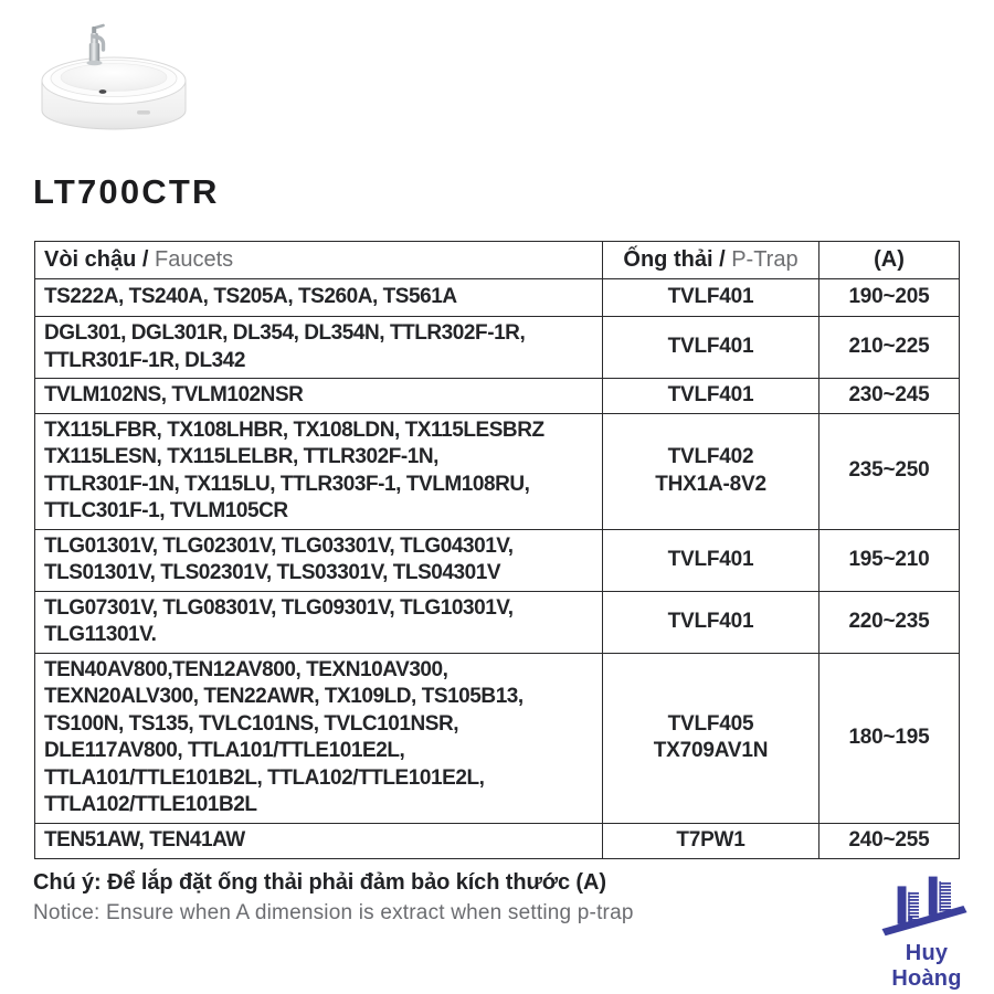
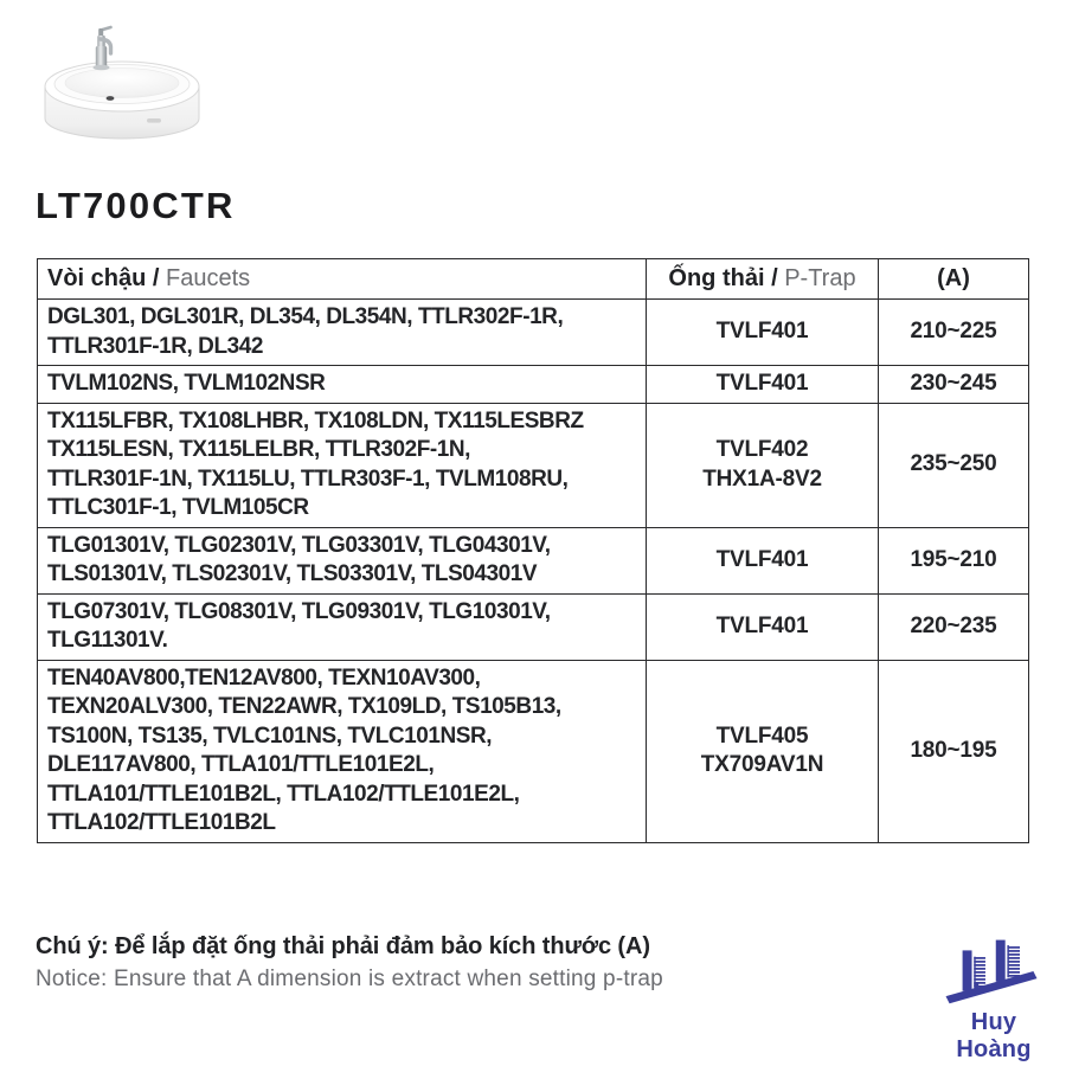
  LT700CTR
  Vòi chậu / Faucets	Ống thải / P-Trap	(A)
- TS222A, TS240A, TS205A, TS260A, TS561A	TVLF401	190~205
  DGL301, DGL301R, DL354, DL354N, TTLR302F-1R, TTLR301F-1R, DL342	TVLF401	210~225
  TVLM102NS, TVLM102NSR	TVLF401	230~245
  TX115LFBR, TX108LHBR, TX108LDN, TX115LESBRZ TX115LESN, TX115LELBR, TTLR302F-1N, TTLR301F-1N, TX115LU, TTLR303F-1, TVLM108RU, TTLC301F-1, TVLM105CR	TVLF402 THX1A-8V2	235~250
  TLG01301V, TLG02301V, TLG03301V, TLG04301V, TLS01301V, TLS02301V, TLS03301V, TLS04301V	TVLF401	195~210
  TLG07301V, TLG08301V, TLG09301V, TLG10301V, TLG11301V.	TVLF401	220~235
  TEN40AV800,TEN12AV800, TEXN10AV300, TEXN20ALV300, TEN22AWR, TX109LD, TS105B13, TS100N, TS135, TVLC101NS, TVLC101NSR, DLE117AV800, TTLA101/TTLE101E2L, TTLA101/TTLE101B2L, TTLA102/TTLE101E2L, TTLA102/TTLE101B2L	TVLF405 TX709AV1N	180~195
- TEN51AW, TEN41AW	T7PW1	240~255
  Chú ý: Để lắp đặt ống thải phải đảm bảo kích thước (A)
- Notice: Ensure when A dimension is extract when setting p-trap
+ Notice: Ensure that A dimension is extract when setting p-trap
  Huy Hoàng
